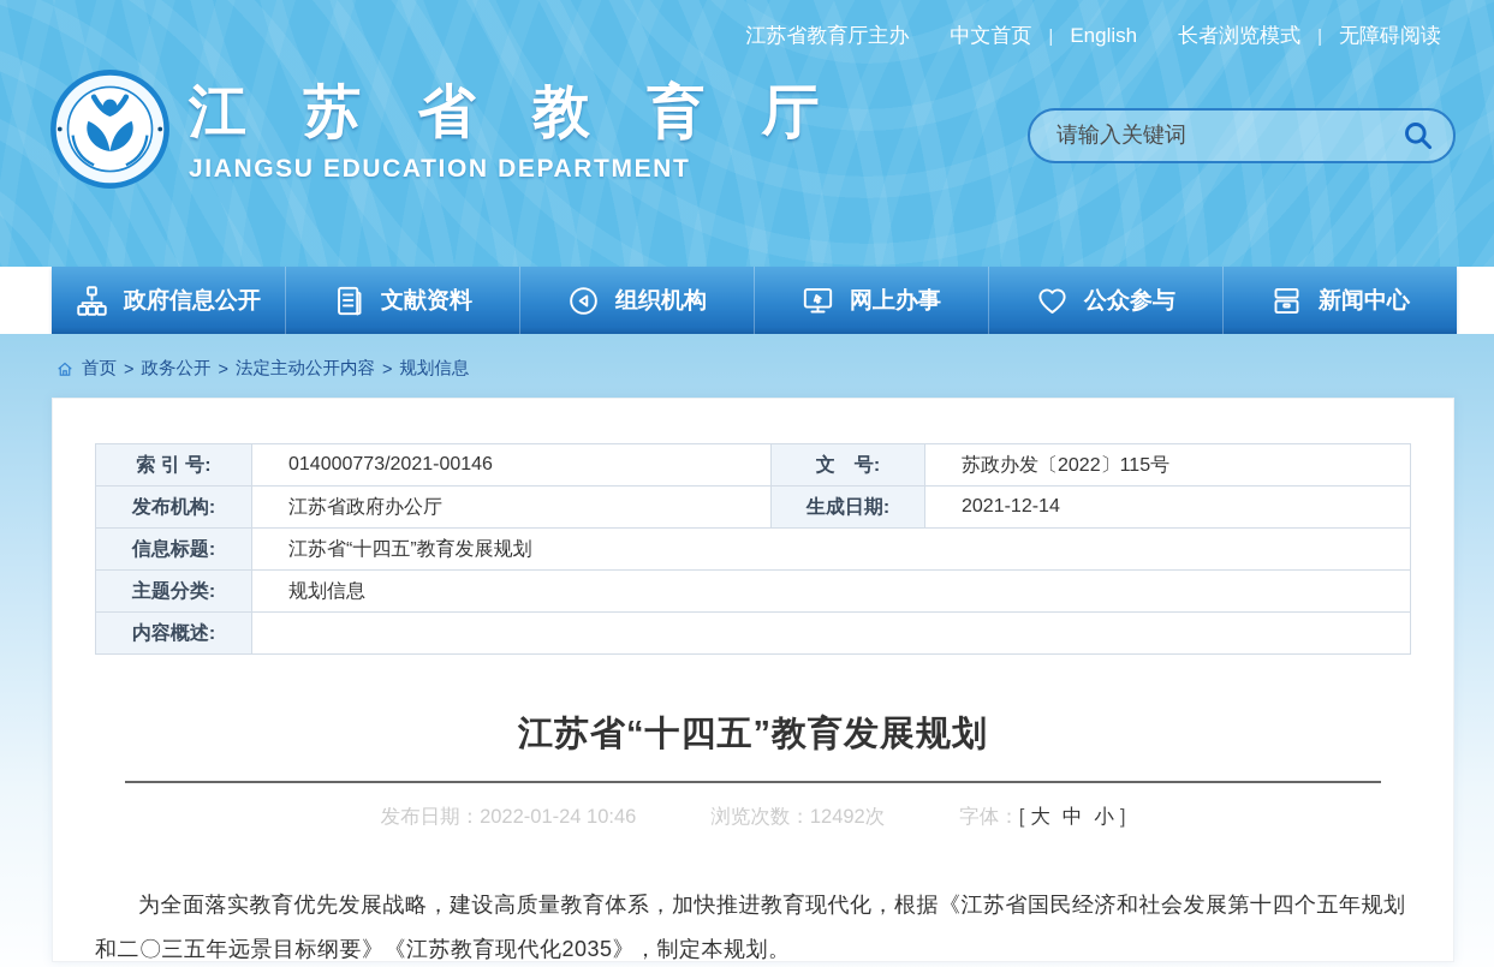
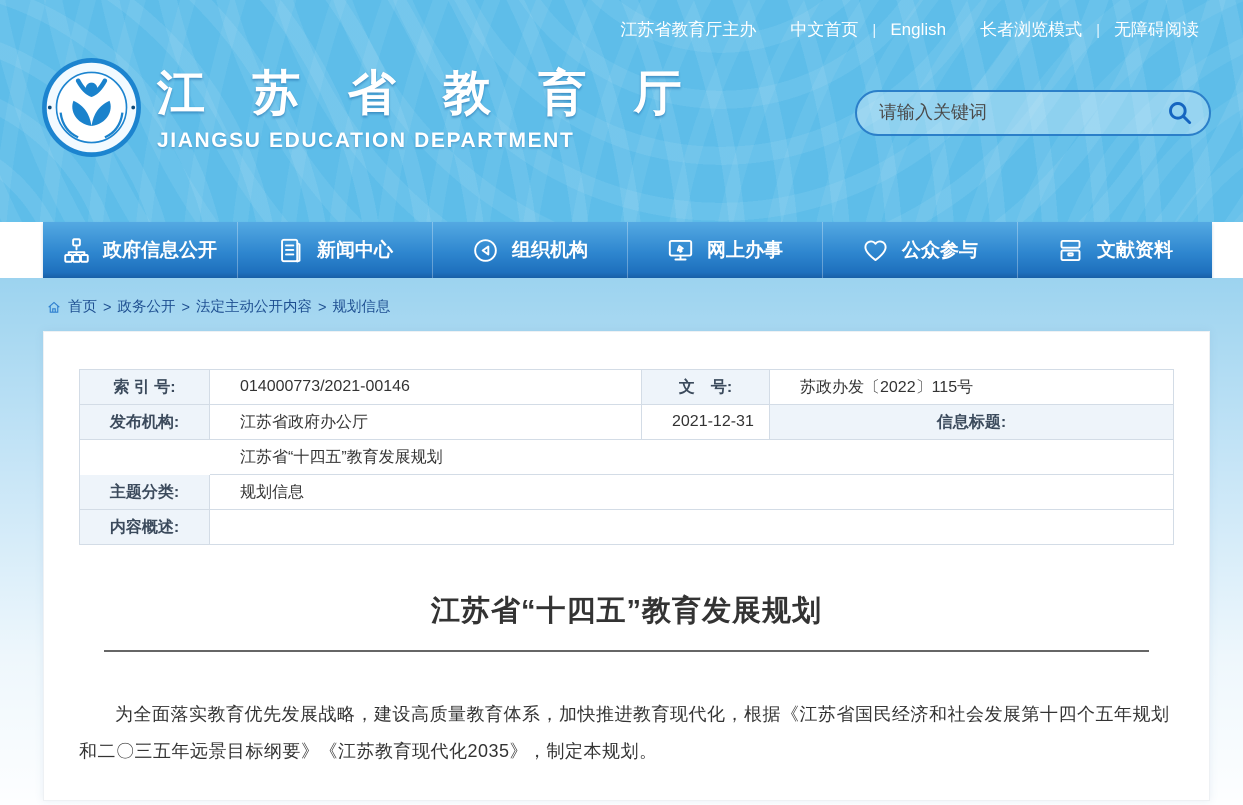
  江苏省教育厅主办
  中文首页
  |
  English
  长者浏览模式
  |
  无障碍阅读
  江 苏 省 教 育 厅
  JIANGSU EDUCATION DEPARTMENT
  请输入关键词
  政府信息公开
- 文献资料
+ 新闻中心
  组织机构
  网上办事
  公众参与
- 新闻中心
+ 文献资料
  首页
  >
  政务公开
  >
  法定主动公开内容
  >
  规划信息
  索 引 号:
  014000773/2021-00146
  文 号:
  苏政办发〔2022〕115号
  发布机构:
  江苏省政府办公厅
- 生成日期:
- 2021-12-14
+ 2021-12-31
  信息标题:
  江苏省“十四五”教育发展规划
  主题分类:
  规划信息
  内容概述:
  江苏省“十四五”教育发展规划
- 发布日期：2022-01-24 10:46
- 浏览次数：12492次
- 字体：
- [
- 大
- 中
- 小
- ]
  为全面落实教育优先发展战略，建设高质量教育体系，加快推进教育现代化，根据《江苏省国民经济和社会发展第十四个五年规划和二〇三五年远景目标纲要》《江苏教育现代化2035》，制定本规划。
